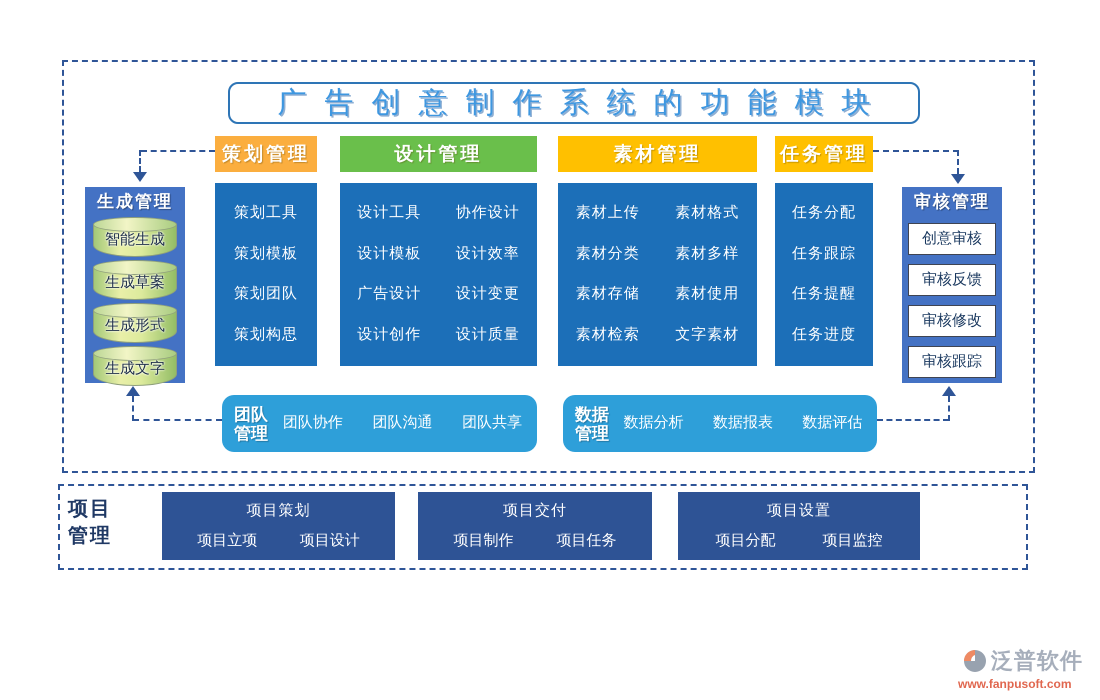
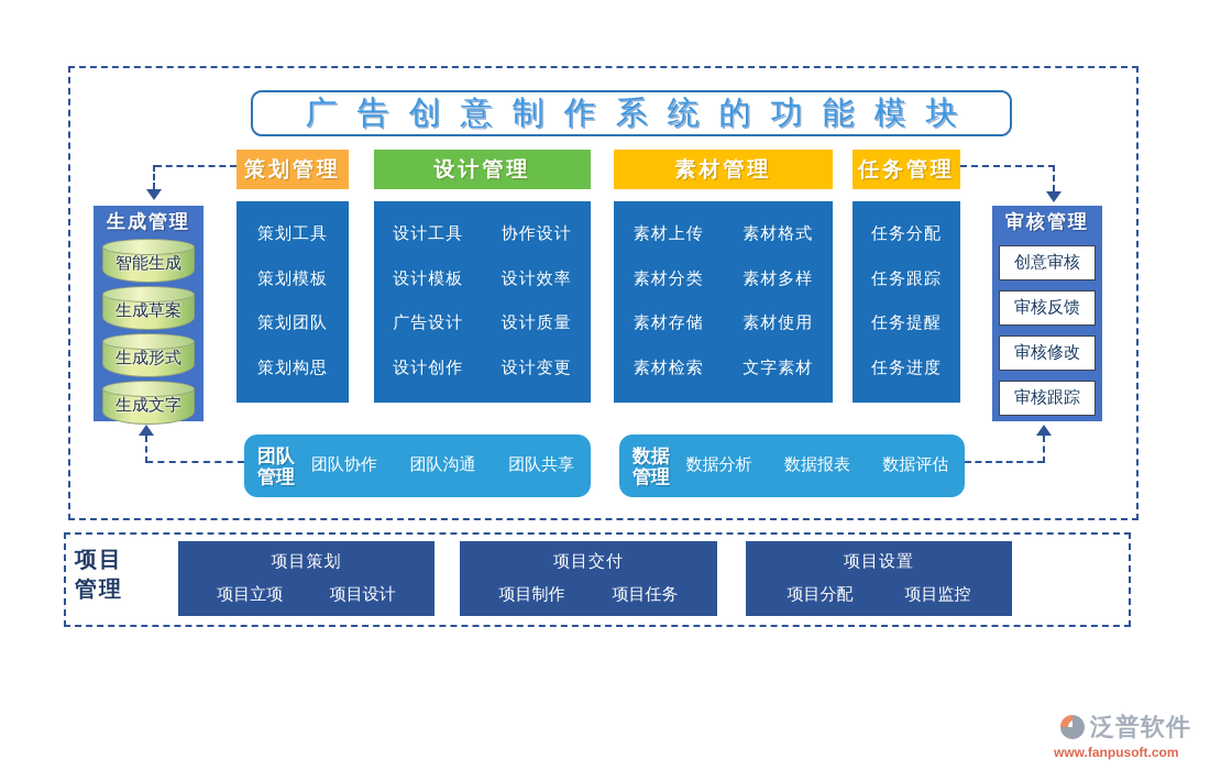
  广告创意制作系统的功能模块
  策划管理
  设计管理
  素材管理
  任务管理
  策划工具
  策划模板
  策划团队
  策划构思
  设计工具
  协作设计
  设计模板
  设计效率
  广告设计
- 设计变更
+ 设计质量
  设计创作
- 设计质量
+ 设计变更
  素材上传
  素材格式
  素材分类
  素材多样
  素材存储
  素材使用
  素材检索
  文字素材
  任务分配
  任务跟踪
  任务提醒
  任务进度
  生成管理
  智能生成
  生成草案
  生成形式
  生成文字
  审核管理
  创意审核
  审核反馈
  审核修改
  审核跟踪
  团队
  管理
  团队协作
  团队沟通
  团队共享
  数据
  管理
  数据分析
  数据报表
  数据评估
  项目
  管理
  项目策划
  项目立项
  项目设计
  项目交付
  项目制作
  项目任务
  项目设置
  项目分配
  项目监控
  泛普软件
  www.fanpusoft.com
